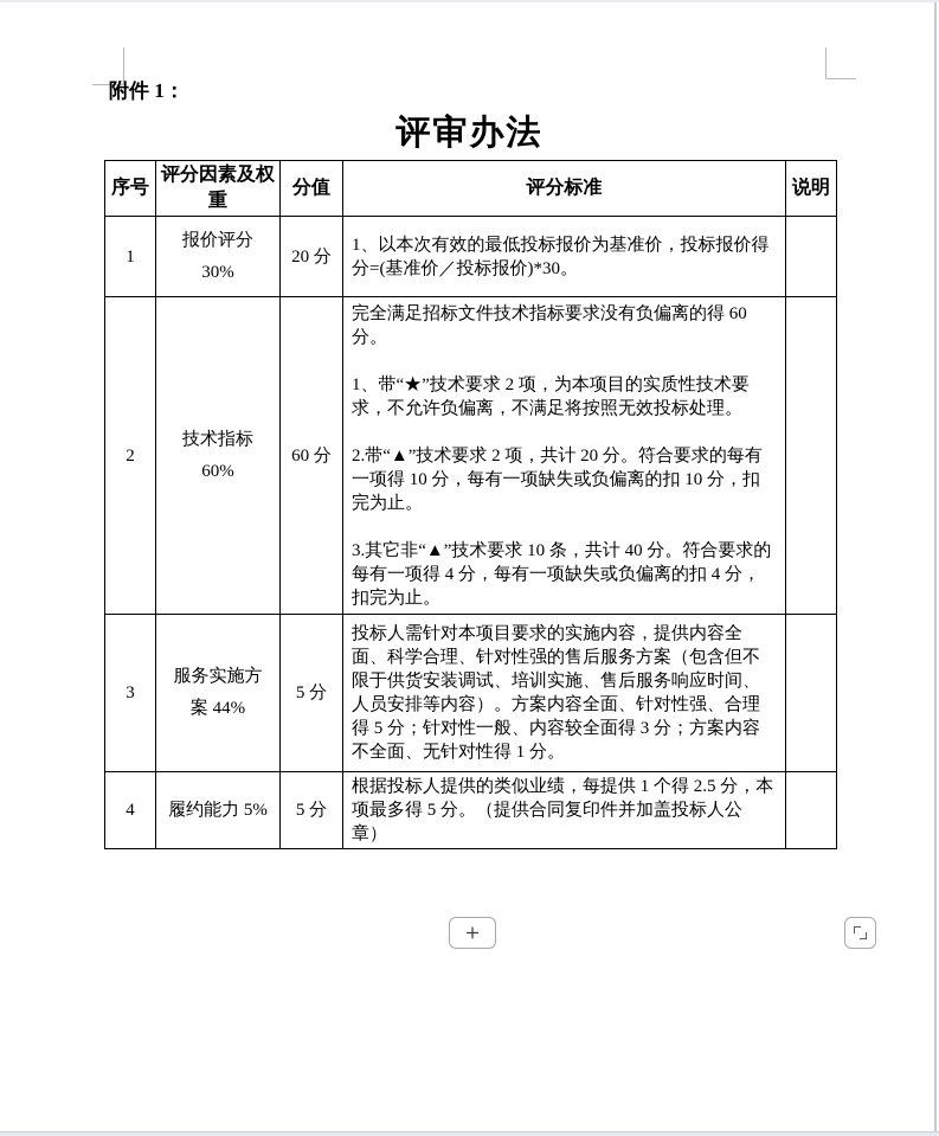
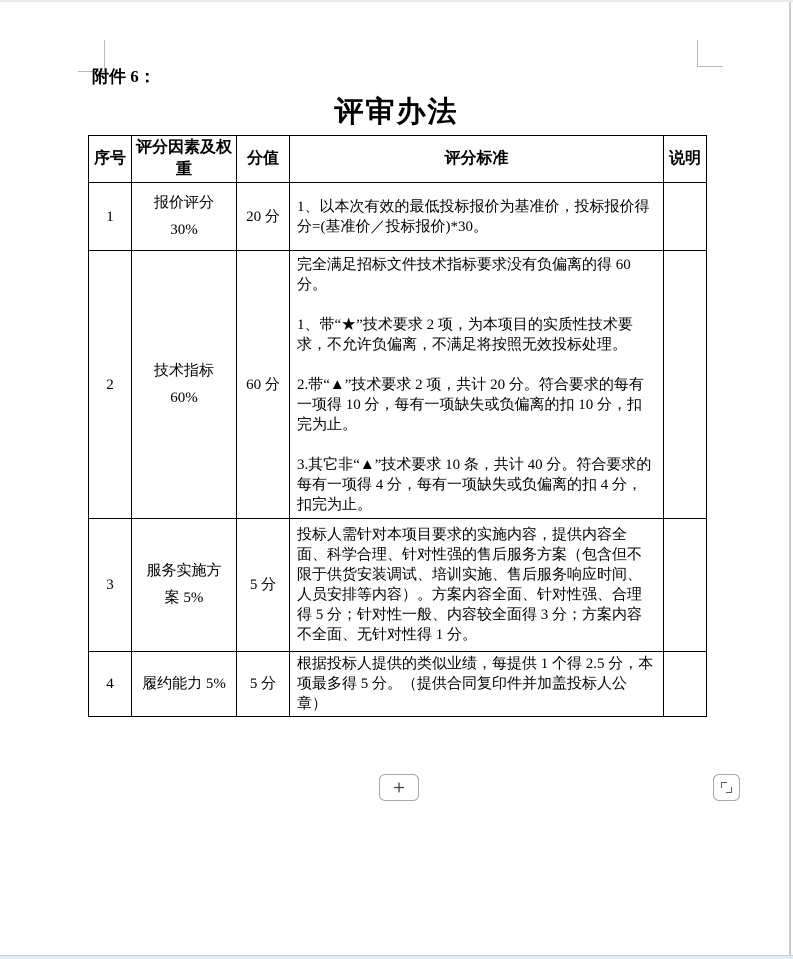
- 附件 1：
+ 附件 6：
  评审办法
  序号	评分因素及权重	分值	评分标准	说明
  1	报价评分 30%	20 分	1、以本次有效的最低投标报价为基准价，投标报价得分=(基准价／投标报价)*30。
  2	技术指标 60%	60 分	完全满足招标文件技术指标要求没有负偏离的得 60 分。1、带“★”技术要求 2 项，为本项目的实质性技术要求，不允许负偏离，不满足将按照无效投标处理。2.带“▲”技术要求 2 项，共计 20 分。符合要求的每有一项得 10 分，每有一项缺失或负偏离的扣 10 分，扣完为止。3.其它非“▲”技术要求 10 条，共计 40 分。符合要求的每有一项得 4 分，每有一项缺失或负偏离的扣 4 分，扣完为止。
- 3	服务实施方案 44%	5 分	投标人需针对本项目要求的实施内容，提供内容全面、科学合理、针对性强的售后服务方案（包含但不限于供货安装调试、培训实施、售后服务响应时间、人员安排等内容）。方案内容全面、针对性强、合理得 5 分；针对性一般、内容较全面得 3 分；方案内容不全面、无针对性得 1 分。
+ 3	服务实施方案 5%	5 分	投标人需针对本项目要求的实施内容，提供内容全面、科学合理、针对性强的售后服务方案（包含但不限于供货安装调试、培训实施、售后服务响应时间、人员安排等内容）。方案内容全面、针对性强、合理得 5 分；针对性一般、内容较全面得 3 分；方案内容不全面、无针对性得 1 分。
  4	履约能力 5%	5 分	根据投标人提供的类似业绩，每提供 1 个得 2.5 分，本项最多得 5 分。（提供合同复印件并加盖投标人公章）
  ＋
